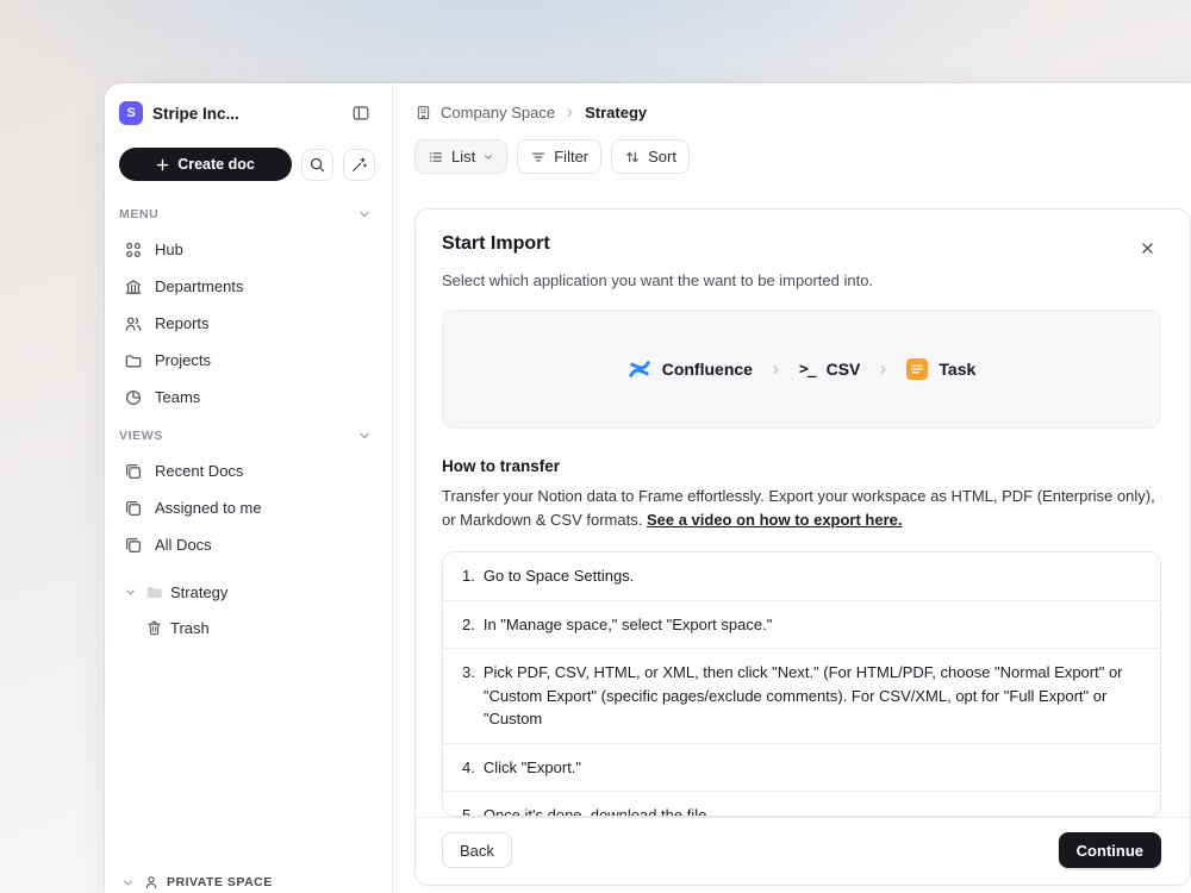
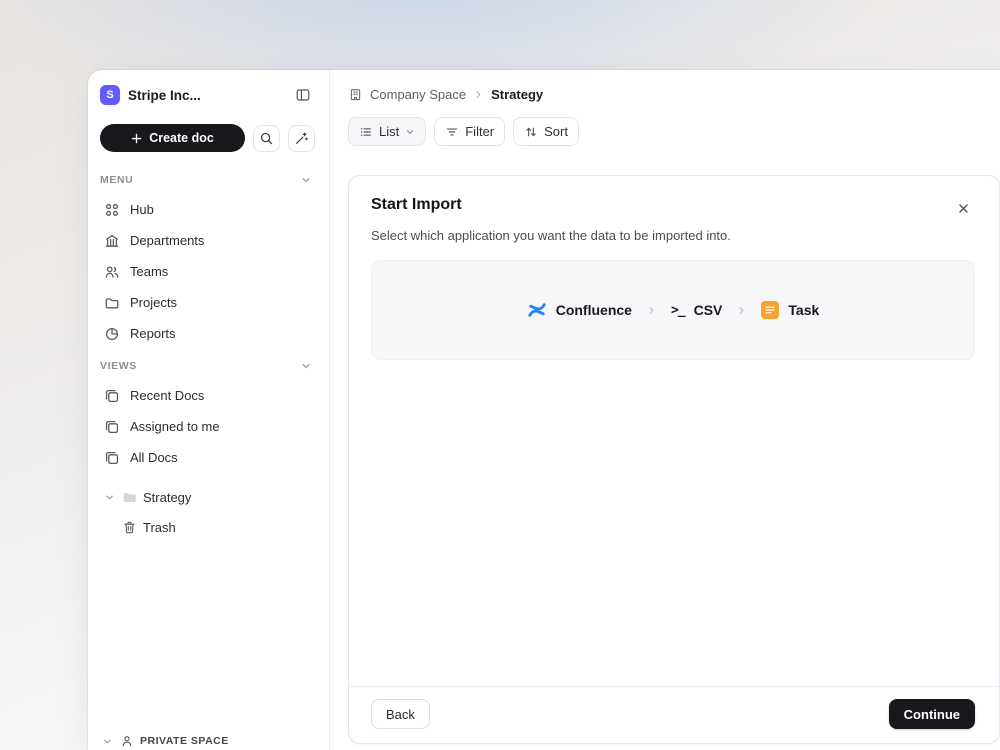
  S
  Stripe Inc...
  Create doc
  MENU
  Hub
  Departments
- Reports
+ Teams
  Projects
- Teams
+ Reports
  VIEWS
  Recent Docs
  Assigned to me
  All Docs
  Strategy
  Trash
  PRIVATE SPACE
  Company Space
  Strategy
  List
  Filter
  Sort
  Start Import
- Select which application you want the want to be imported into.
+ Select which application you want the data to be imported into.
  Confluence
  >_
  CSV
  Task
- How to transfer
- Transfer your Notion data to Frame effortlessly. Export your workspace as HTML, PDF (Enterprise only), or Markdown & CSV formats. See a video on how to export here.
- 1.
- Go to Space Settings.
- 2.
- In "Manage space," select "Export space."
- 3.
- Pick PDF, CSV, HTML, or XML, then click "Next." (For HTML/PDF, choose "Normal Export" or "Custom Export" (specific pages/exclude comments). For CSV/XML, opt for "Full Export" or "Custom
- 4.
- Click "Export."
- 5.
- Once it's done, download the file.
  Back
  Continue
